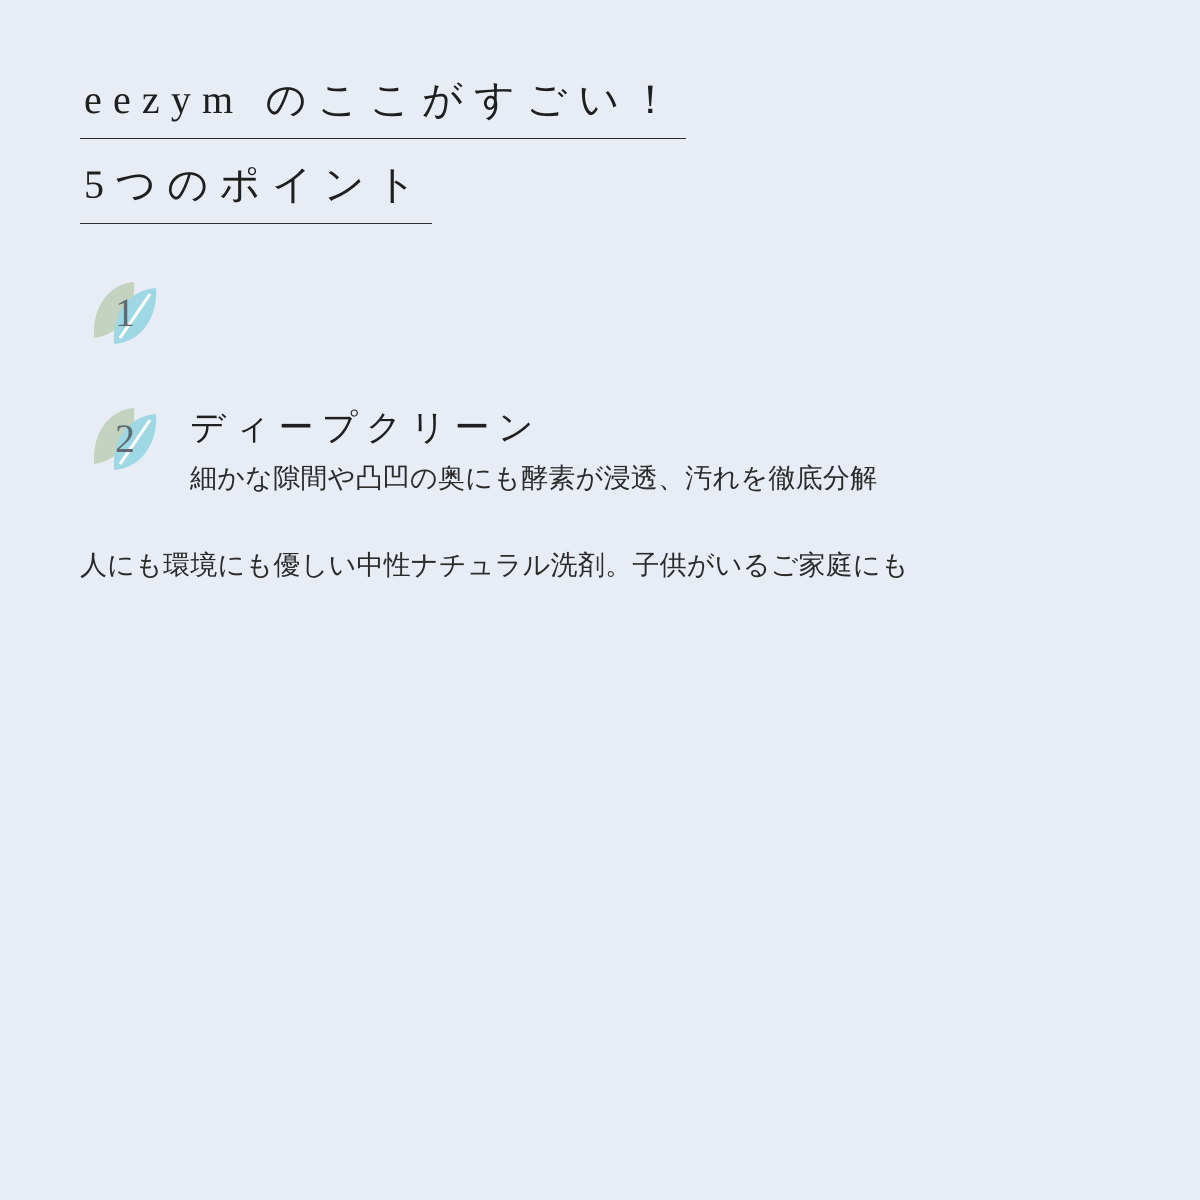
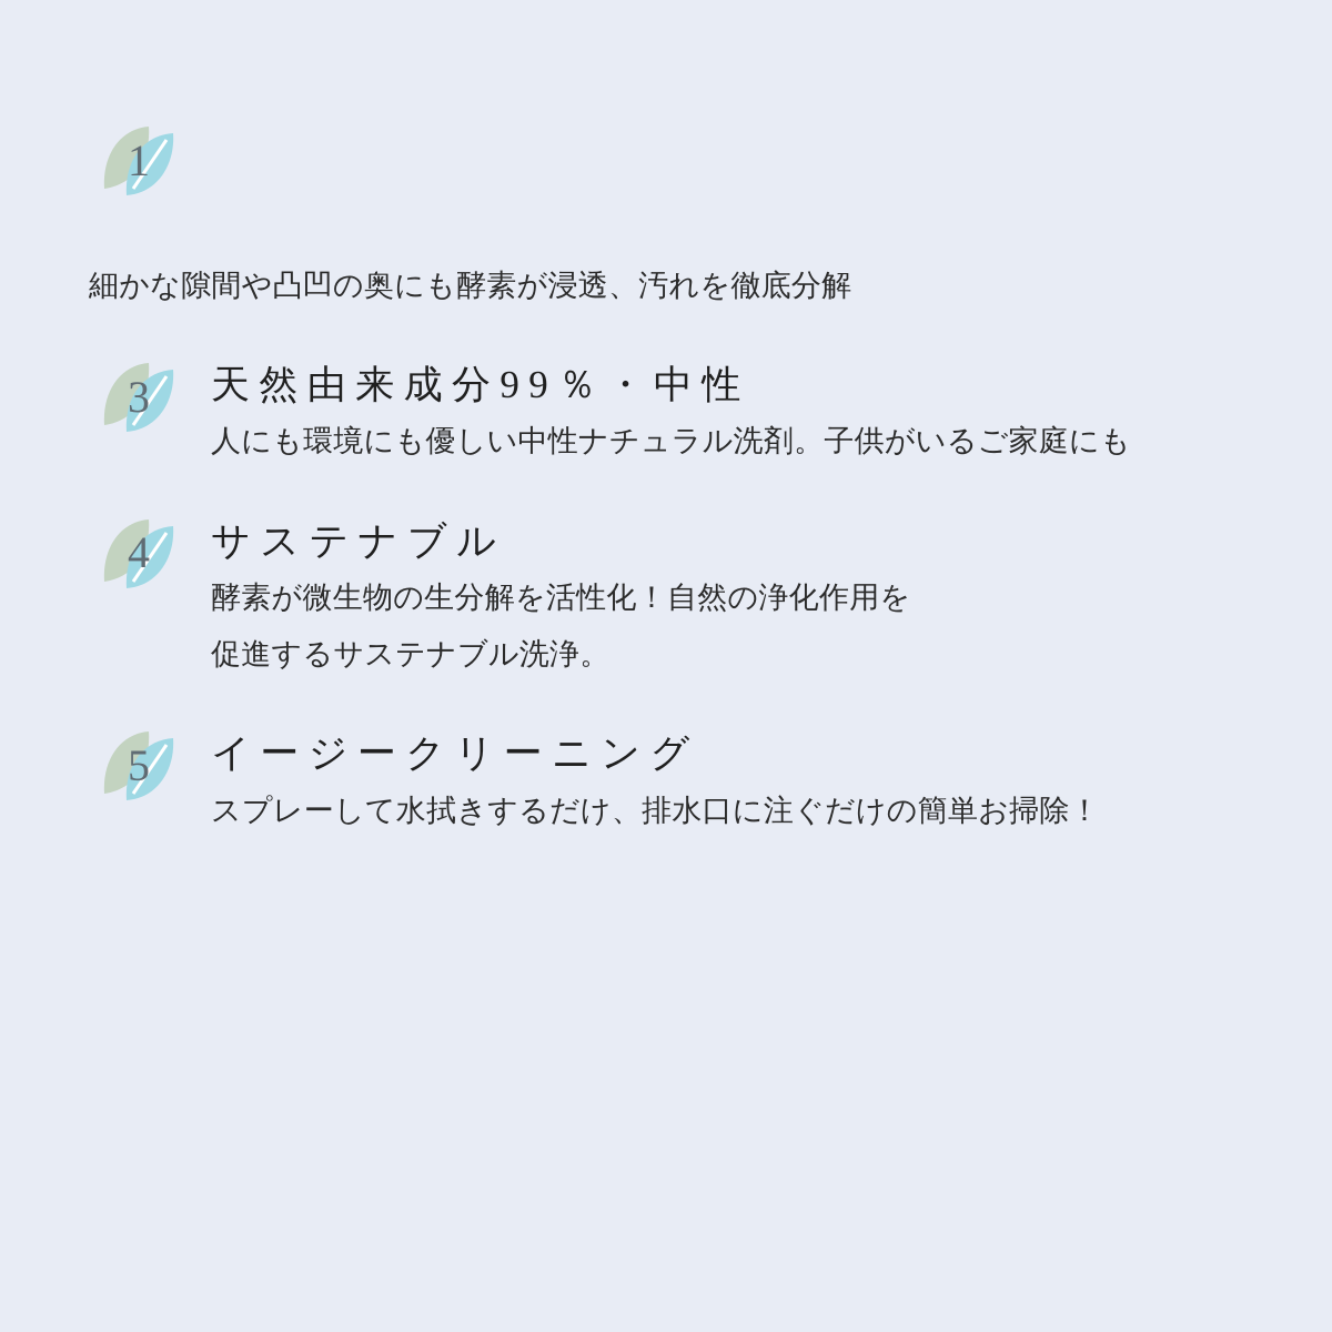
- eezym のここがすごい！
- 5つのポイント
  1
- 2
- ディープクリーン
  細かな隙間や凸凹の奥にも酵素が浸透、汚れを徹底分解
+ 3
+ 天然由来成分99％・中性
  人にも環境にも優しい中性ナチュラル洗剤。子供がいるご家庭にも
+ 4
+ サステナブル
+ 酵素が微生物の生分解を活性化！自然の浄化作用を
+ 促進するサステナブル洗浄。
+ 5
+ イージークリーニング
+ スプレーして水拭きするだけ、排水口に注ぐだけの簡単お掃除！
